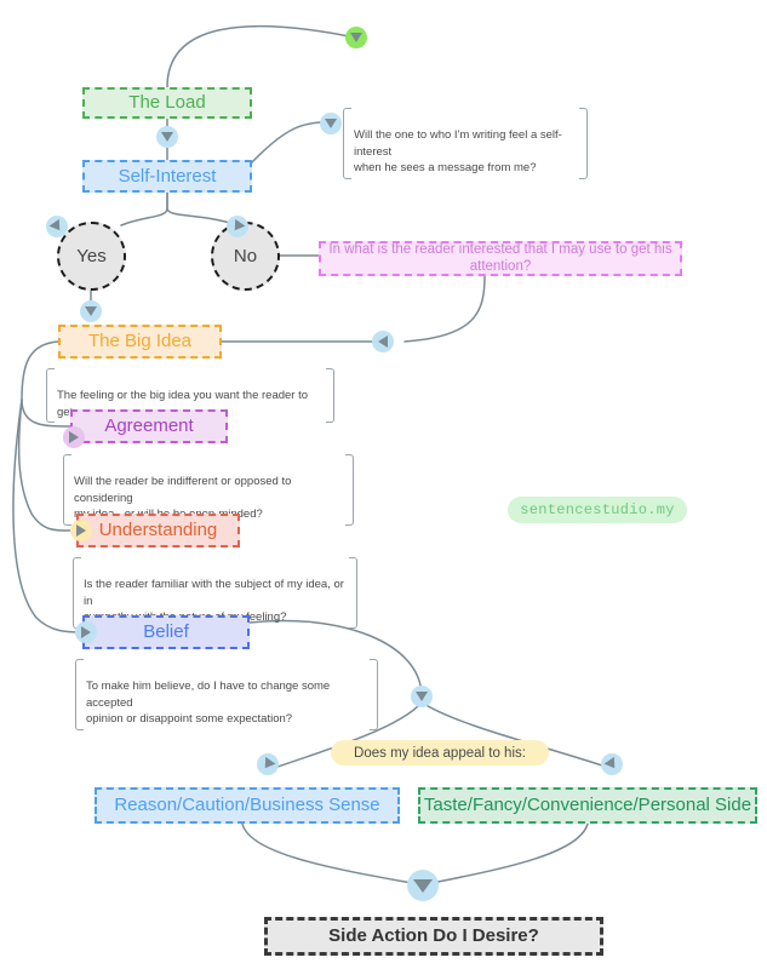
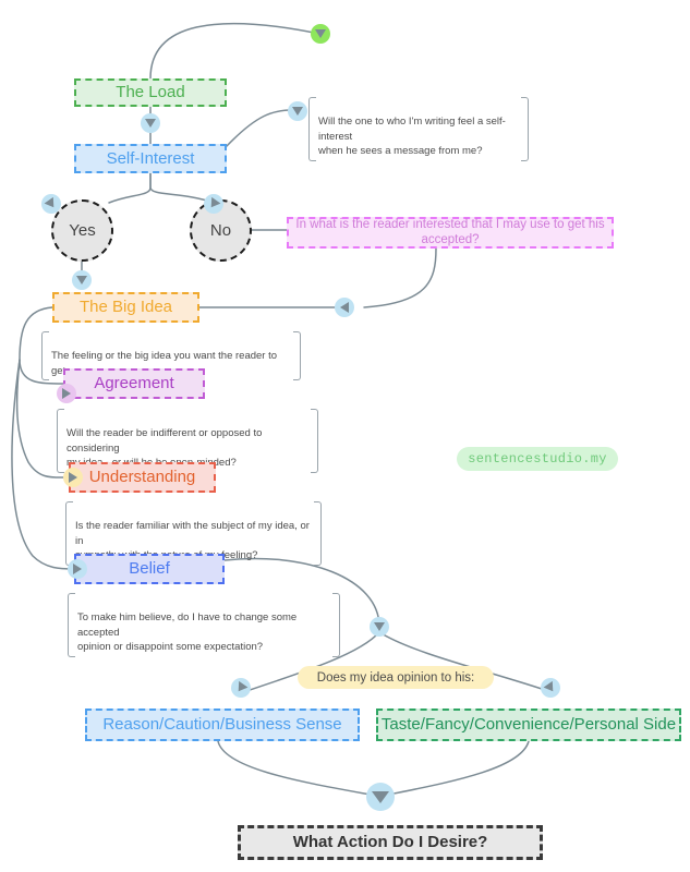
  The Load
  Self-Interest
  Yes
  No
- In what is the reader interested that I may use to get his attention?
+ In what is the reader interested that I may use to get his accepted?
  The Big Idea
  Agreement
  Understanding
  Belief
  Reason/Caution/Business Sense
  Taste/Fancy/Convenience/Personal Side
- Side Action Do I Desire?
+ What Action Do I Desire?
- Does my idea appeal to his:
+ Does my idea opinion to his:
  sentencestudio.my
  Will the one to who I'm writing feel a self-interest
  when he sees a message from me?
  The feeling or the big idea you want the reader to ge
  Will the reader be indifferent or opposed to considering
  Is the reader familiar with the subject of my idea, or in
  To make him believe, do I have to change some accepted
  opinion or disappoint some expectation?
